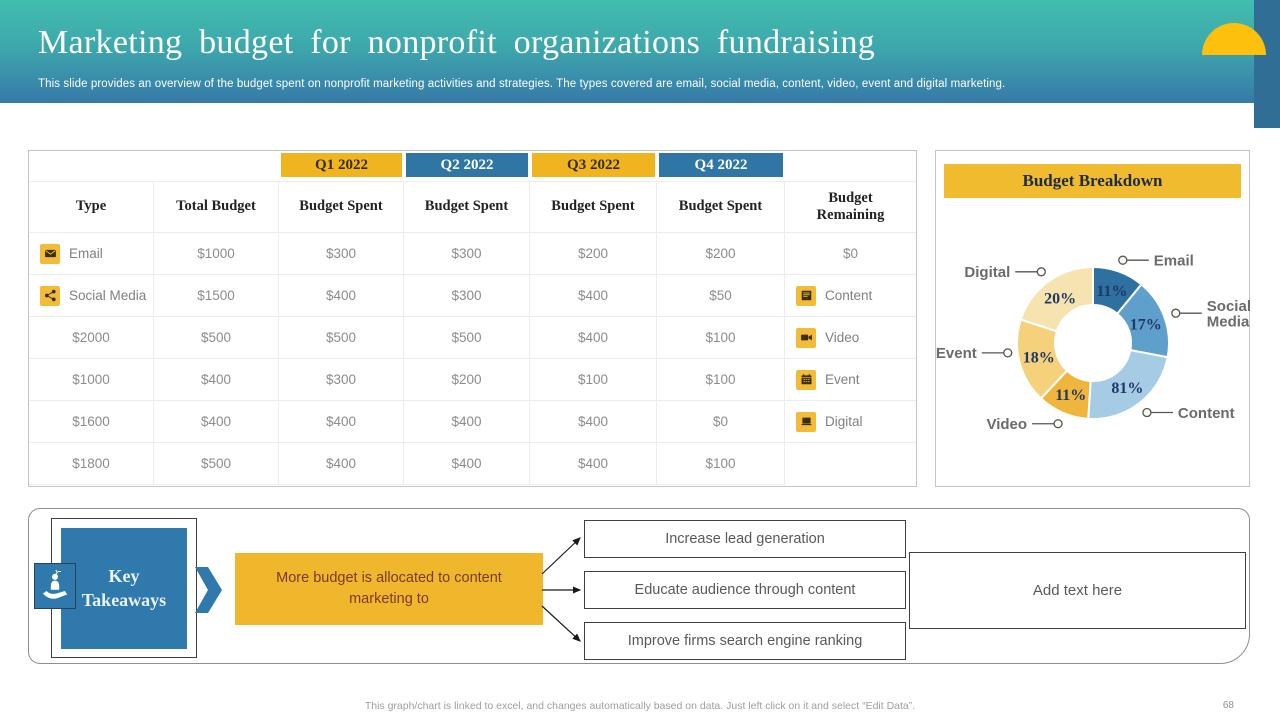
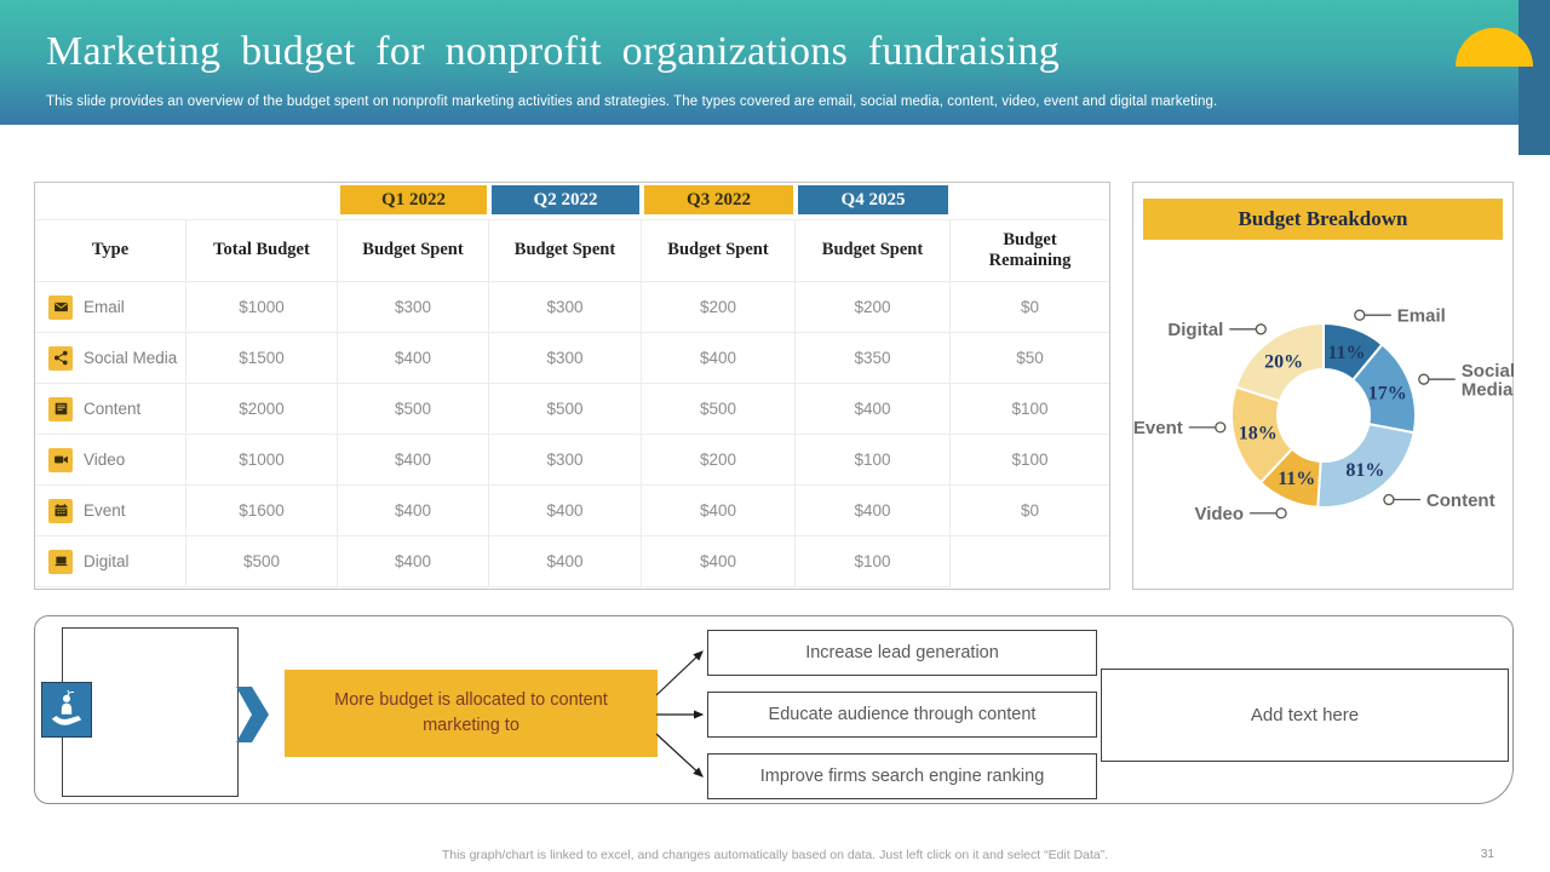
  Marketing budget for nonprofit organizations fundraising
  This slide provides an overview of the budget spent on nonprofit marketing activities and strategies. The types covered are email, social media, content, video, event and digital marketing.
  Q1 2022
  Q2 2022
  Q3 2022
- Q4 2022
+ Q4 2025
  Type
  Total Budget
  Budget Spent
  Budget Spent
  Budget Spent
  Budget Spent
  Budget Remaining
  Email
  $1000
  $300
  $300
  $200
  $200
  $0
  Social Media
  $1500
  $400
  $300
  $400
+ $350
  $50
  Content
  $2000
  $500
  $500
  $500
  $400
  $100
  Video
  $1000
  $400
  $300
  $200
  $100
  $100
  Event
  $1600
  $400
  $400
  $400
  $400
  $0
  Digital
- $1800
  $500
  $400
  $400
  $400
  $100
  Budget Breakdown
  11%
  Email
  17%
  Social Media
  81%
  Content
  11%
  Video
  18%
  Event
  20%
  Digital
- Key Takeaways
  More budget is allocated to content marketing to
  Increase lead generation
  Educate audience through content
  Improve firms search engine ranking
  Add text here
  This graph/chart is linked to excel, and changes automatically based on data. Just left click on it and select “Edit Data”.
- 68
+ 31
